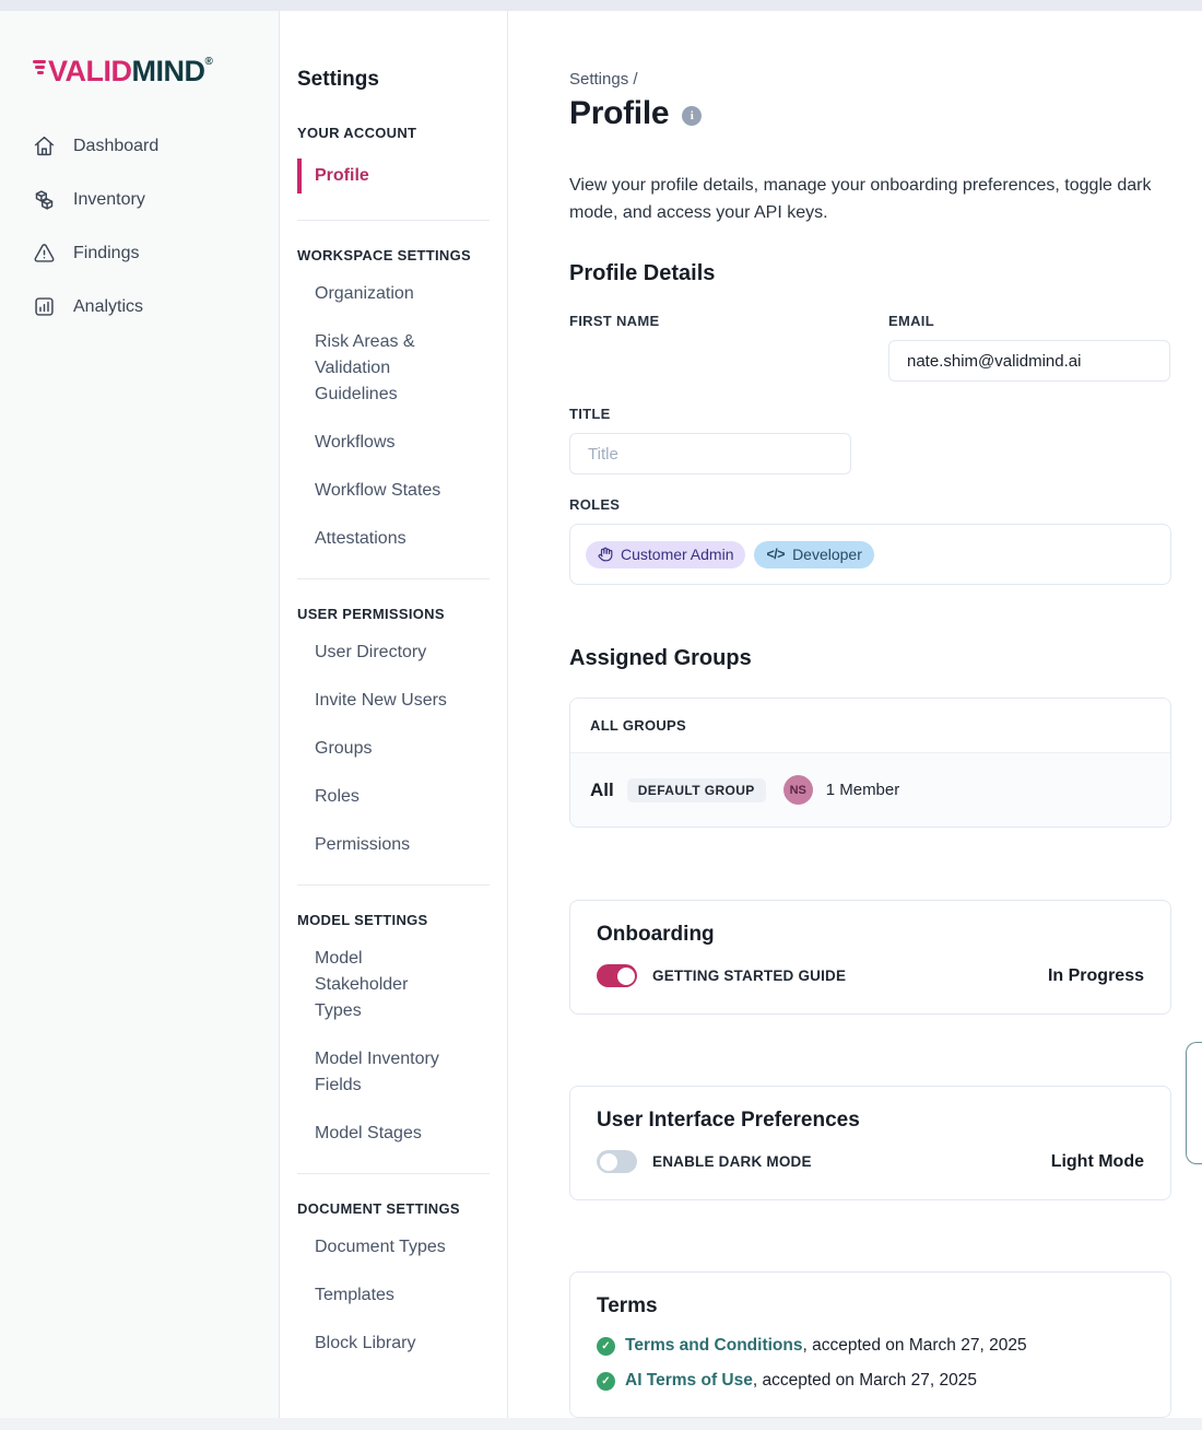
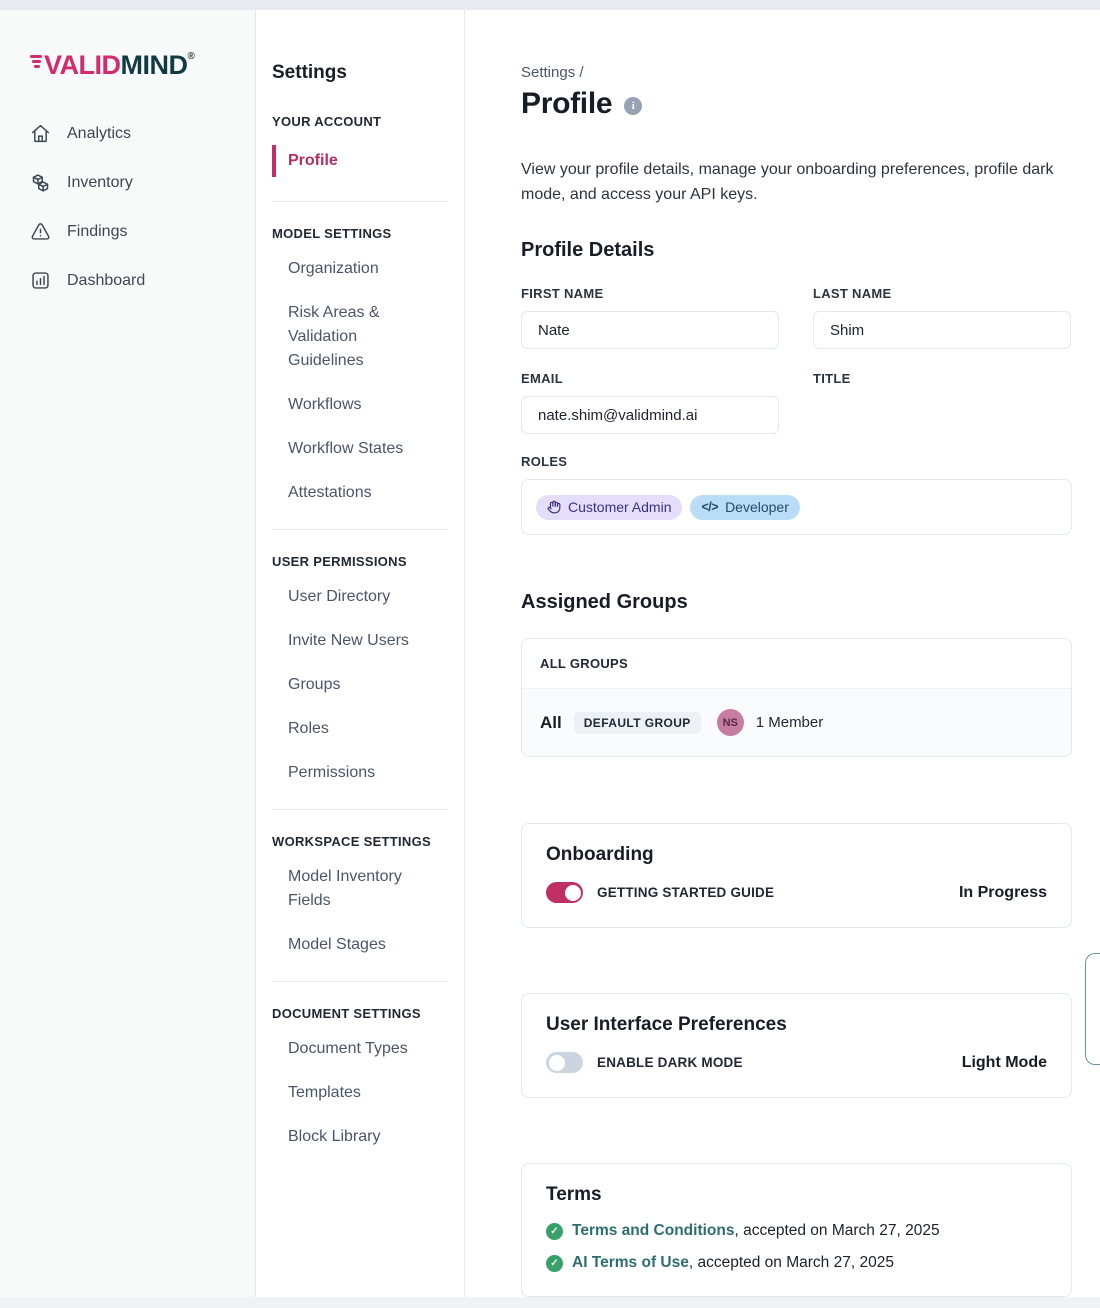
  VALIDMIND
  ®
- Dashboard
+ Analytics
  Inventory
  Findings
- Analytics
+ Dashboard
  Settings
  YOUR ACCOUNT
  Profile
- WORKSPACE SETTINGS
+ MODEL SETTINGS
  Organization
  Risk Areas & Validation Guidelines
  Workflows
  Workflow States
  Attestations
  USER PERMISSIONS
  User Directory
  Invite New Users
  Groups
  Roles
  Permissions
- MODEL SETTINGS
+ WORKSPACE SETTINGS
- Model Stakeholder Types
  Model Inventory Fields
  Model Stages
  DOCUMENT SETTINGS
  Document Types
  Templates
  Block Library
  Settings /
  Profile
  i
- View your profile details, manage your onboarding preferences, toggle dark mode, and access your API keys.
+ View your profile details, manage your onboarding preferences, profile dark mode, and access your API keys.
  Profile Details
  FIRST NAME
+ Nate
+ LAST NAME
+ Shim
  EMAIL
  nate.shim@validmind.ai
  TITLE
- Title
  ROLES
  Customer Admin
  </>
  Developer
  Assigned Groups
  ALL GROUPS
  All
  DEFAULT GROUP
  NS
  1 Member
  Onboarding
  GETTING STARTED GUIDE
  In Progress
  User Interface Preferences
  ENABLE DARK MODE
  Light Mode
  Terms
  ✓
  Terms and Conditions, accepted on March 27, 2025
  ✓
  AI Terms of Use, accepted on March 27, 2025
